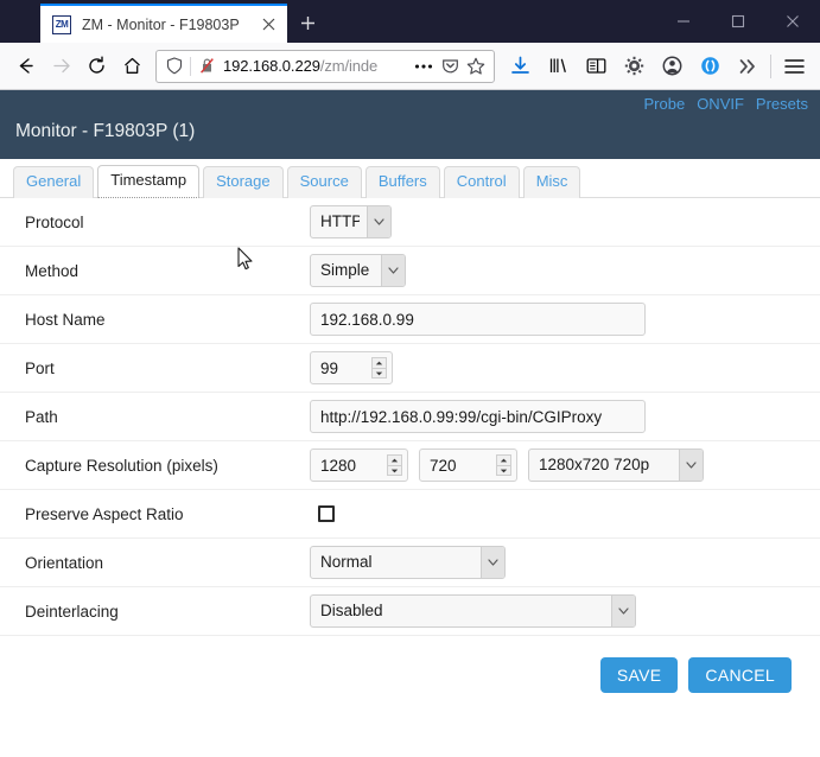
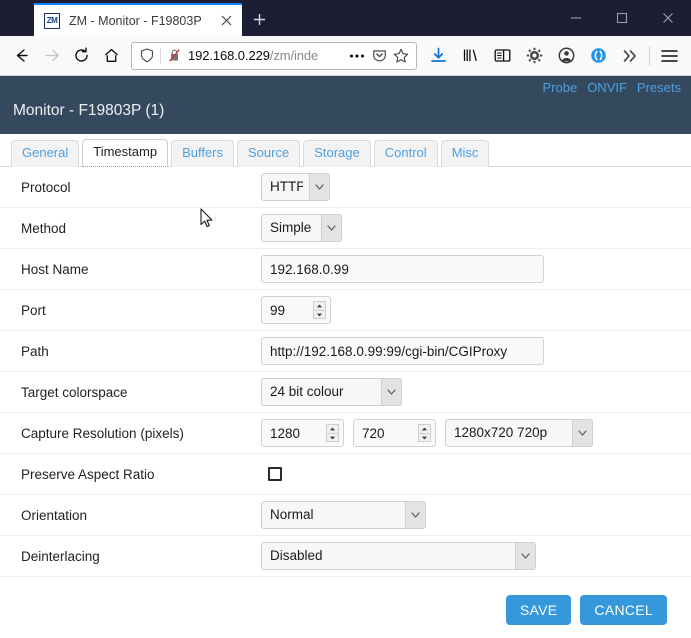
  ZM
  ZM - Monitor - F19803P
  192.168.0.229/zm/inde
  Probe
  ONVIF
  Presets
  Monitor - F19803P (1)
  General
  Timestamp
- Storage
+ Buffers
  Source
- Buffers
+ Storage
  Control
  Misc
  Protocol
  HTTP
  Method
  Simple
  Host Name
  192.168.0.99
  Port
  99
  Path
  http://192.168.0.99:99/cgi-bin/CGIProxy
+ Target colorspace
+ 24 bit colour
  Capture Resolution (pixels)
  1280
  720
  1280x720 720p
  Preserve Aspect Ratio
  Orientation
  Normal
  Deinterlacing
  Disabled
  SAVE
  CANCEL
